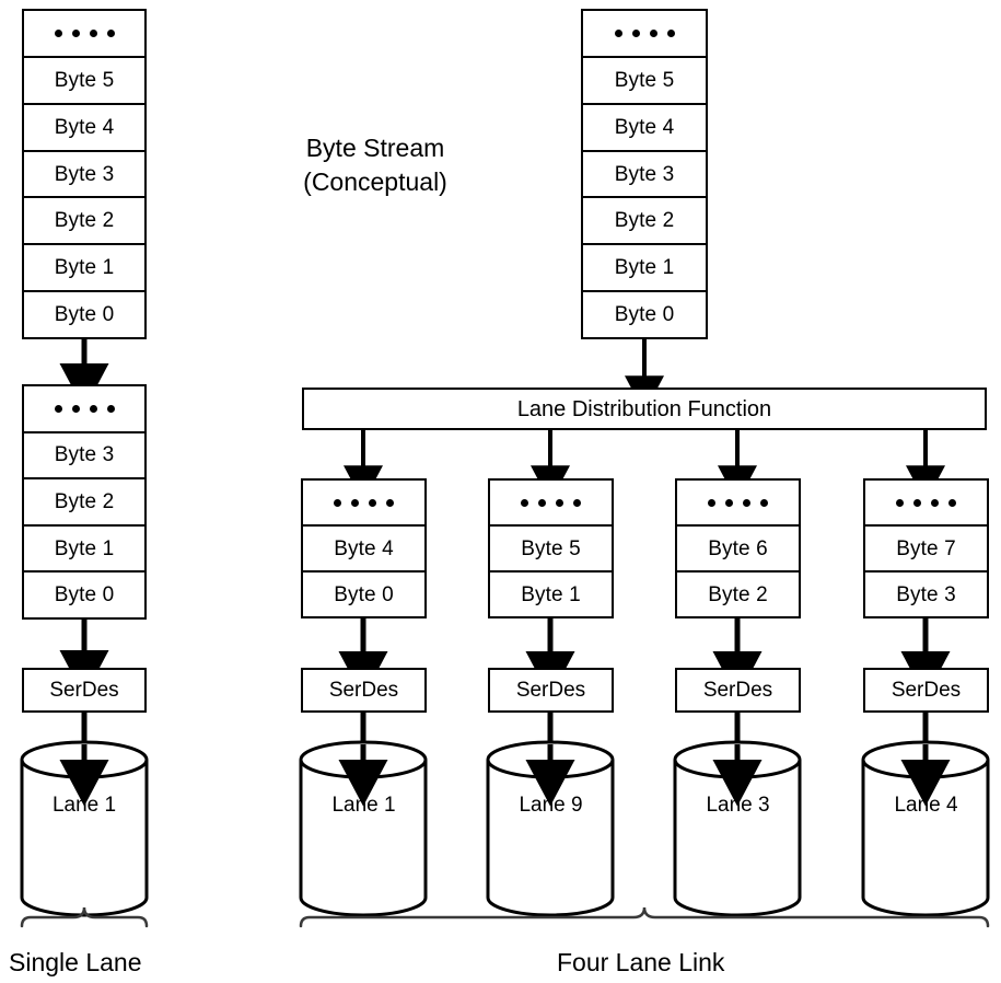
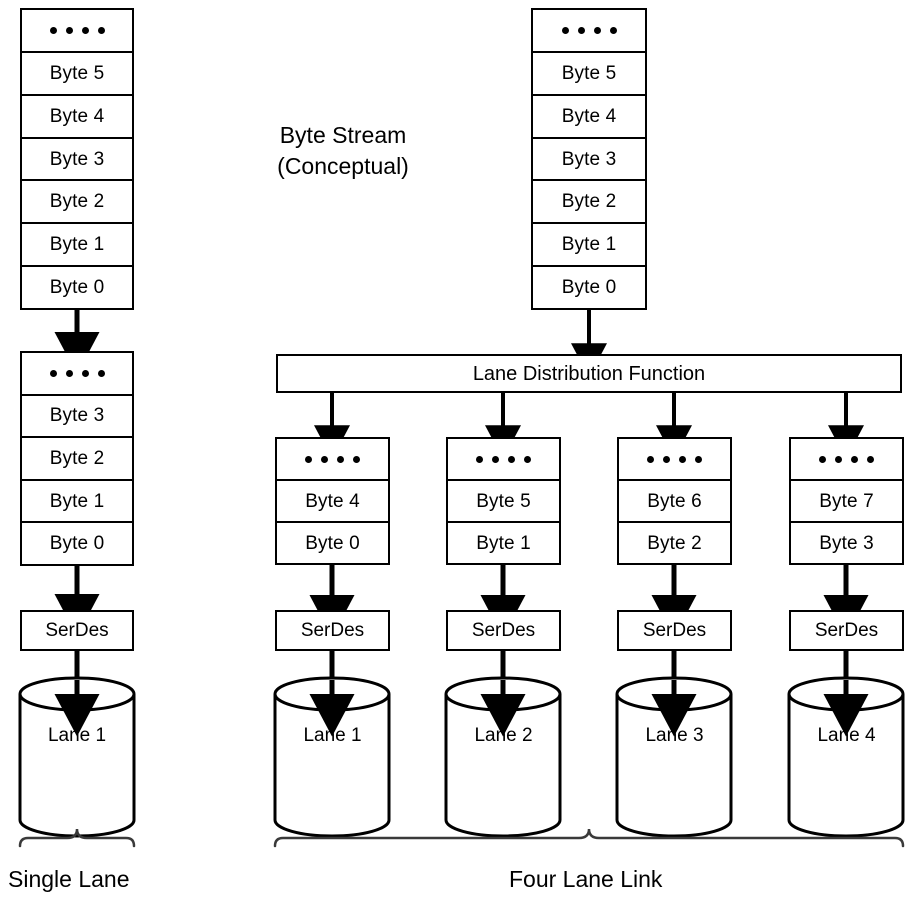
  Byte 5
  Byte 4
  Byte 3
  Byte 2
  Byte 1
  Byte 0
  Byte 3
  Byte 2
  Byte 1
  Byte 0
  SerDes
  Lane 1
  Byte Stream
  (Conceptual)
  Byte 5
  Byte 4
  Byte 3
  Byte 2
  Byte 1
  Byte 0
  Lane Distribution Function
  Byte 4
  Byte 0
  Byte 5
  Byte 1
  Byte 6
  Byte 2
  Byte 7
  Byte 3
  SerDes
  SerDes
  SerDes
  SerDes
  Lane 1
- Lane 9
+ Lane 2
  Lane 3
  Lane 4
  Single Lane
  Four Lane Link
